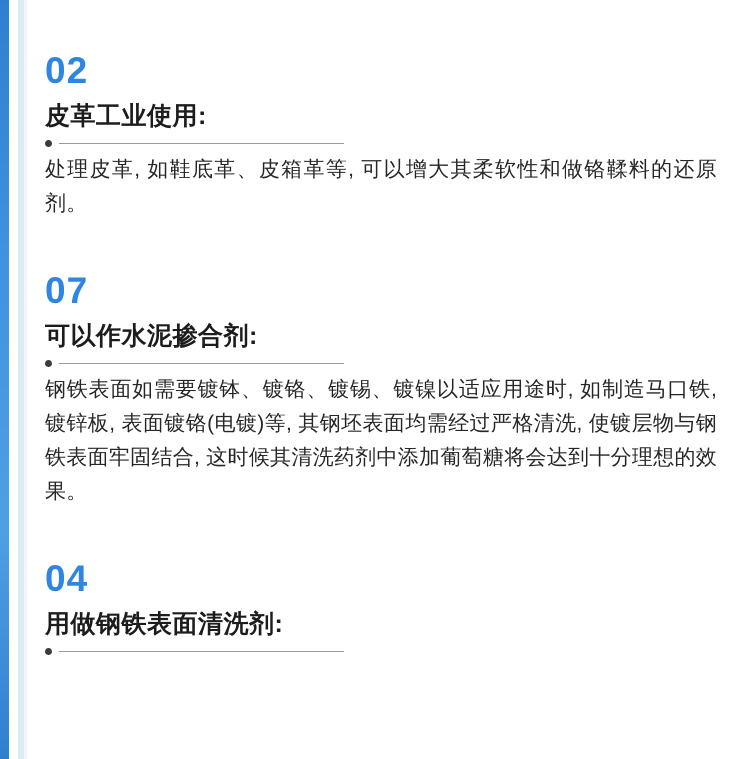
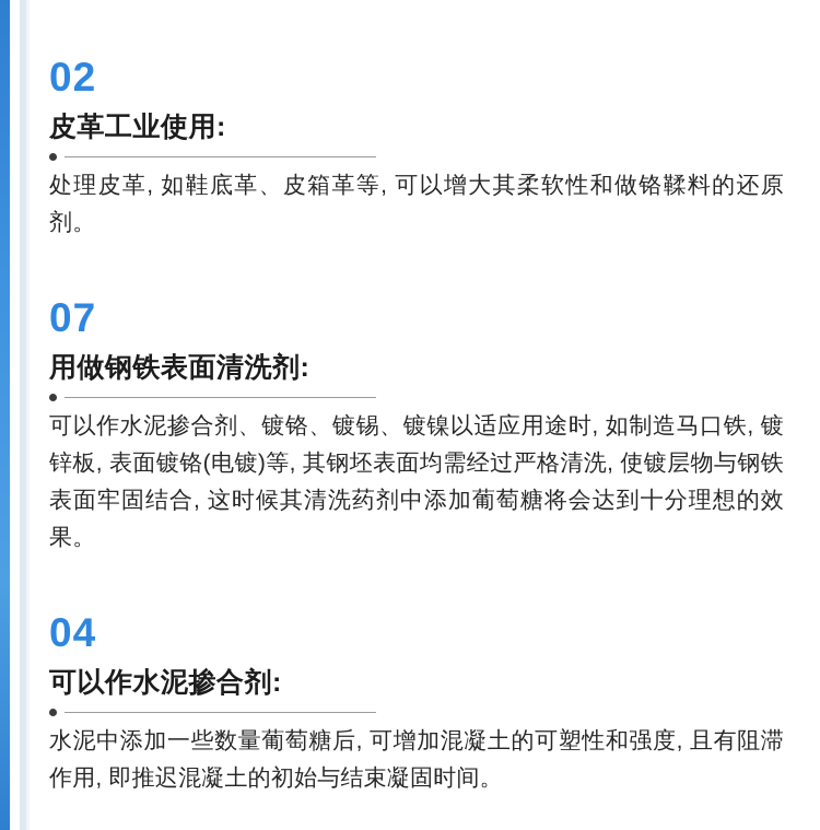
  02
  皮革工业使用:
  处理皮革, 如鞋底革、皮箱革等, 可以增大其柔软性和做铬鞣料的还原剂。
  07
- 可以作水泥掺合剂:
+ 用做钢铁表面清洗剂:
- 钢铁表面如需要镀钵、镀铬、镀锡、镀镍以适应用途时, 如制造马口铁, 镀锌板, 表面镀铬(电镀)等, 其钢坯表面均需经过严格清洗, 使镀层物与钢铁表面牢固结合, 这时候其清洗药剂中添加葡萄糖将会达到十分理想的效果。
+ 可以作水泥掺合剂、镀铬、镀锡、镀镍以适应用途时, 如制造马口铁, 镀锌板, 表面镀铬(电镀)等, 其钢坯表面均需经过严格清洗, 使镀层物与钢铁表面牢固结合, 这时候其清洗药剂中添加葡萄糖将会达到十分理想的效果。
  04
- 用做钢铁表面清洗剂:
+ 可以作水泥掺合剂:
+ 水泥中添加一些数量葡萄糖后, 可增加混凝土的可塑性和强度, 且有阻滞作用, 即推迟混凝土的初始与结束凝固时间。
